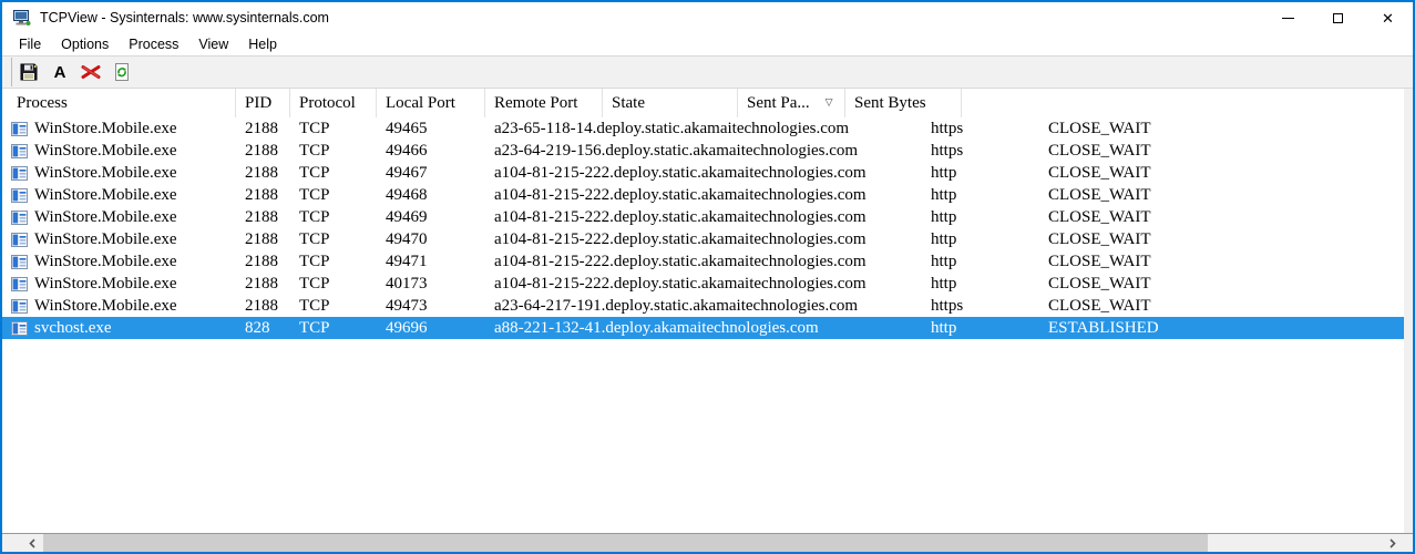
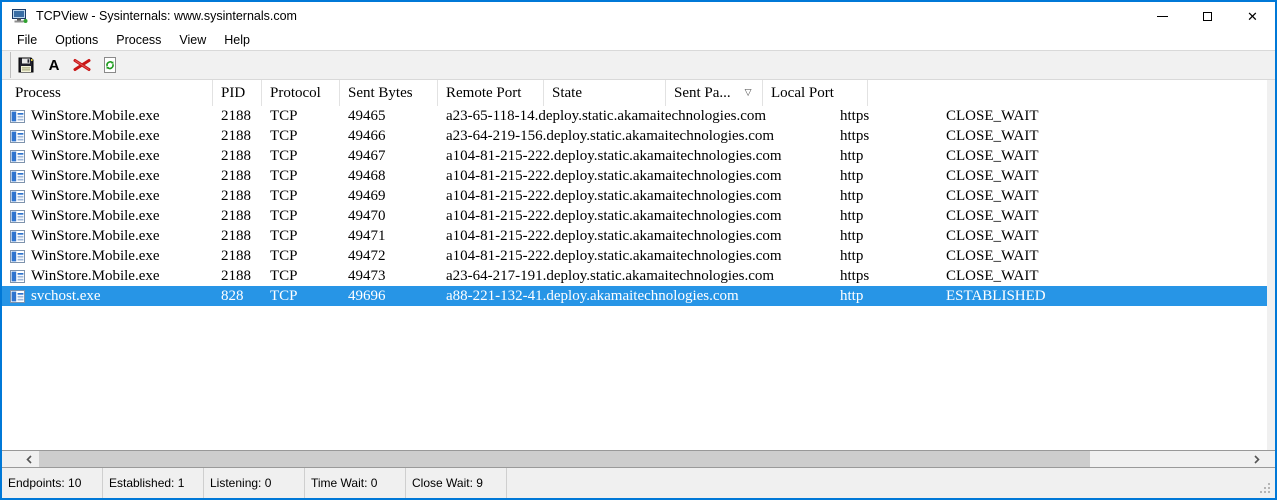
  TCPView - Sysinternals: www.sysinternals.com
  ✕
  File
  Options
  Process
  View
  Help
  A
  Process
  PID
  Protocol
- Local Port
+ Sent Bytes
  Remote Port
  State
  Sent Pa...
  ▽
- Sent Bytes
+ Local Port
  WinStore.Mobile.exe
  2188
  TCP
  49465
  a23-65-118-14.deploy.static.akamaitechnologies.com
  https
  CLOSE_WAIT
  WinStore.Mobile.exe
  2188
  TCP
  49466
  a23-64-219-156.deploy.static.akamaitechnologies.com
  https
  CLOSE_WAIT
  WinStore.Mobile.exe
  2188
  TCP
  49467
  a104-81-215-222.deploy.static.akamaitechnologies.com
  http
  CLOSE_WAIT
  WinStore.Mobile.exe
  2188
  TCP
  49468
  a104-81-215-222.deploy.static.akamaitechnologies.com
  http
  CLOSE_WAIT
  WinStore.Mobile.exe
  2188
  TCP
  49469
  a104-81-215-222.deploy.static.akamaitechnologies.com
  http
  CLOSE_WAIT
  WinStore.Mobile.exe
  2188
  TCP
  49470
  a104-81-215-222.deploy.static.akamaitechnologies.com
  http
  CLOSE_WAIT
  WinStore.Mobile.exe
  2188
  TCP
  49471
  a104-81-215-222.deploy.static.akamaitechnologies.com
  http
  CLOSE_WAIT
  WinStore.Mobile.exe
  2188
  TCP
- 40173
+ 49472
  a104-81-215-222.deploy.static.akamaitechnologies.com
  http
  CLOSE_WAIT
  WinStore.Mobile.exe
  2188
  TCP
  49473
  a23-64-217-191.deploy.static.akamaitechnologies.com
  https
  CLOSE_WAIT
  svchost.exe
  828
  TCP
  49696
  a88-221-132-41.deploy.akamaitechnologies.com
  http
  ESTABLISHED
+ Endpoints: 10
+ Established: 1
+ Listening: 0
+ Time Wait: 0
+ Close Wait: 9
